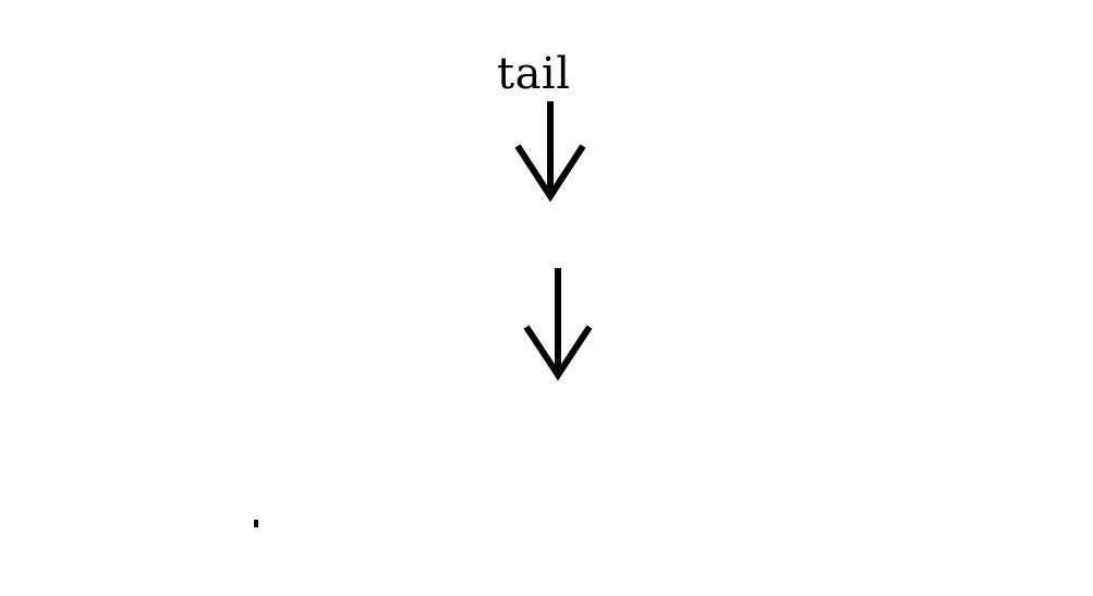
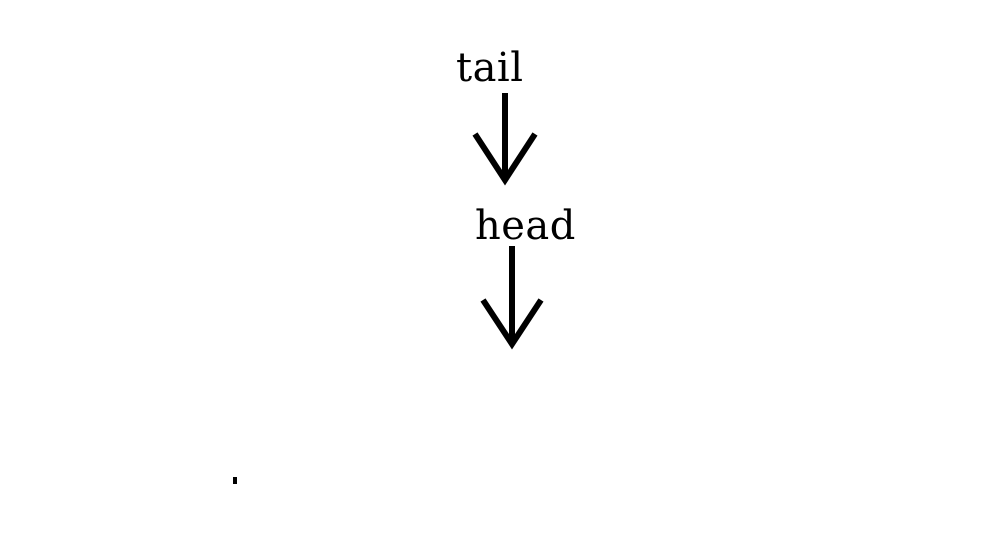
  tail
+ head
